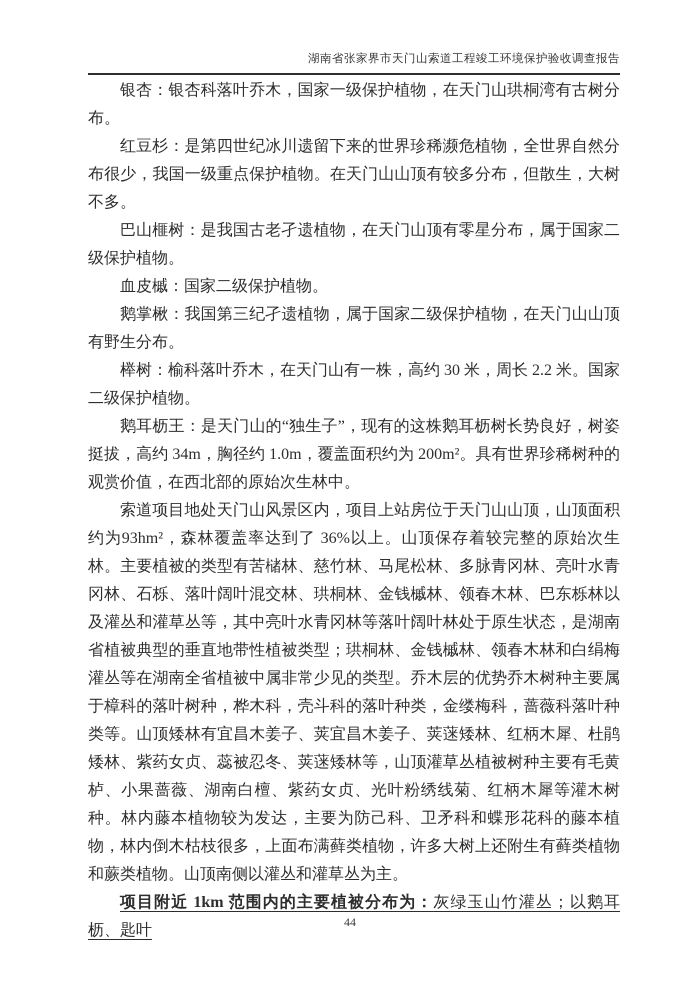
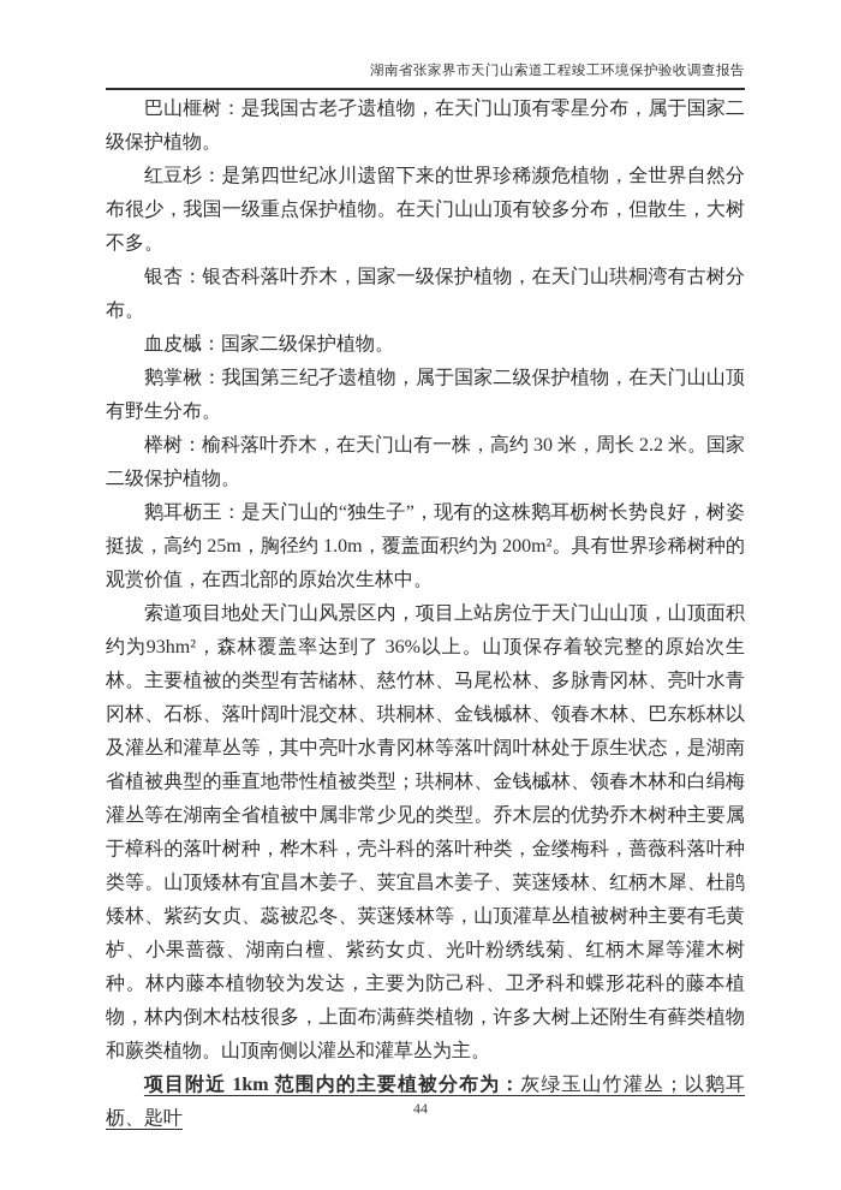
  湖南省张家界市天门山索道工程竣工环境保护验收调查报告
- 银杏：银杏科落叶乔木，国家一级保护植物，在天门山珙桐湾有古树分布。
+ 巴山榧树：是我国古老孑遗植物，在天门山顶有零星分布，属于国家二级保护植物。
  红豆杉：是第四世纪冰川遗留下来的世界珍稀濒危植物，全世界自然分布很少，我国一级重点保护植物。在天门山山顶有较多分布，但散生，大树不多。
- 巴山榧树：是我国古老孑遗植物，在天门山顶有零星分布，属于国家二级保护植物。
+ 银杏：银杏科落叶乔木，国家一级保护植物，在天门山珙桐湾有古树分布。
  血皮槭：国家二级保护植物。
  鹅掌楸：我国第三纪孑遗植物，属于国家二级保护植物，在天门山山顶有野生分布。
  榉树：榆科落叶乔木，在天门山有一株，高约 30 米，周长 2.2 米。国家二级保护植物。
- 鹅耳枥王：是天门山的“独生子”，现有的这株鹅耳枥树长势良好，树姿挺拔，高约 34m，胸径约 1.0m，覆盖面积约为 200m²。具有世界珍稀树种的观赏价值，在西北部的原始次生林中。
+ 鹅耳枥王：是天门山的“独生子”，现有的这株鹅耳枥树长势良好，树姿挺拔，高约 25m，胸径约 1.0m，覆盖面积约为 200m²。具有世界珍稀树种的观赏价值，在西北部的原始次生林中。
  索道项目地处天门山风景区内，项目上站房位于天门山山顶，山顶面积约为93hm²，森林覆盖率达到了 36%以上。山顶保存着较完整的原始次生林。主要植被的类型有苦槠林、慈竹林、马尾松林、多脉青冈林、亮叶水青冈林、石栎、落叶阔叶混交林、珙桐林、金钱槭林、领春木林、巴东栎林以及灌丛和灌草丛等，其中亮叶水青冈林等落叶阔叶林处于原生状态，是湖南省植被典型的垂直地带性植被类型；珙桐林、金钱槭林、领春木林和白绢梅灌丛等在湖南全省植被中属非常少见的类型。乔木层的优势乔木树种主要属于樟科的落叶树种，桦木科，壳斗科的落叶种类，金缕梅科，蔷薇科落叶种类等。山顶矮林有宜昌木姜子、荚宜昌木姜子、荚蒾矮林、红柄木犀、杜鹃矮林、紫药女贞、蕊被忍冬、荚蒾矮林等，山顶灌草丛植被树种主要有毛黄栌、小果蔷薇、湖南白檀、紫药女贞、光叶粉绣线菊、红柄木犀等灌木树种。林内藤本植物较为发达，主要为防己科、卫矛科和蝶形花科的藤本植物，林内倒木枯枝很多，上面布满藓类植物，许多大树上还附生有藓类植物和蕨类植物。山顶南侧以灌丛和灌草丛为主。
  项目附近 1km 范围内的主要植被分布为：灰绿玉山竹灌丛；以鹅耳枥、匙叶
  44
